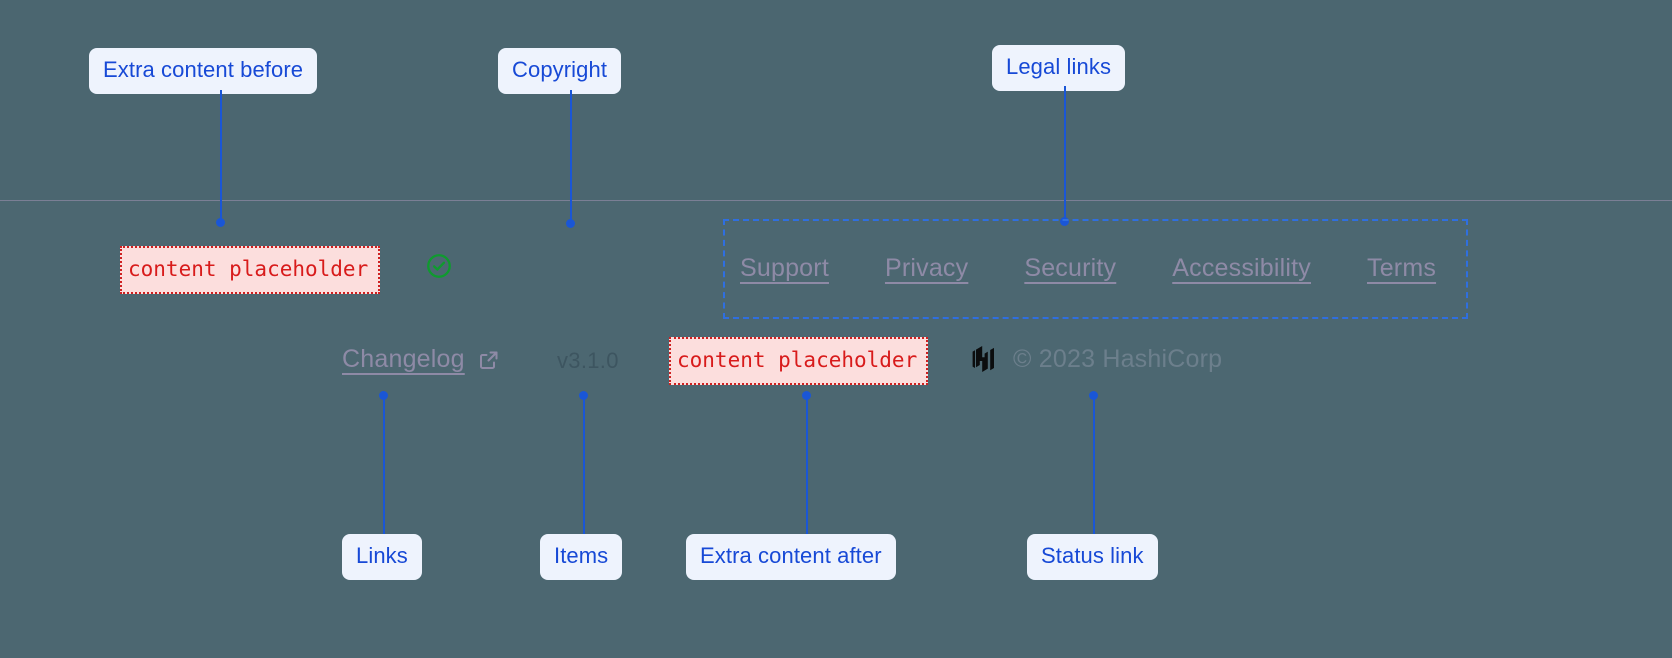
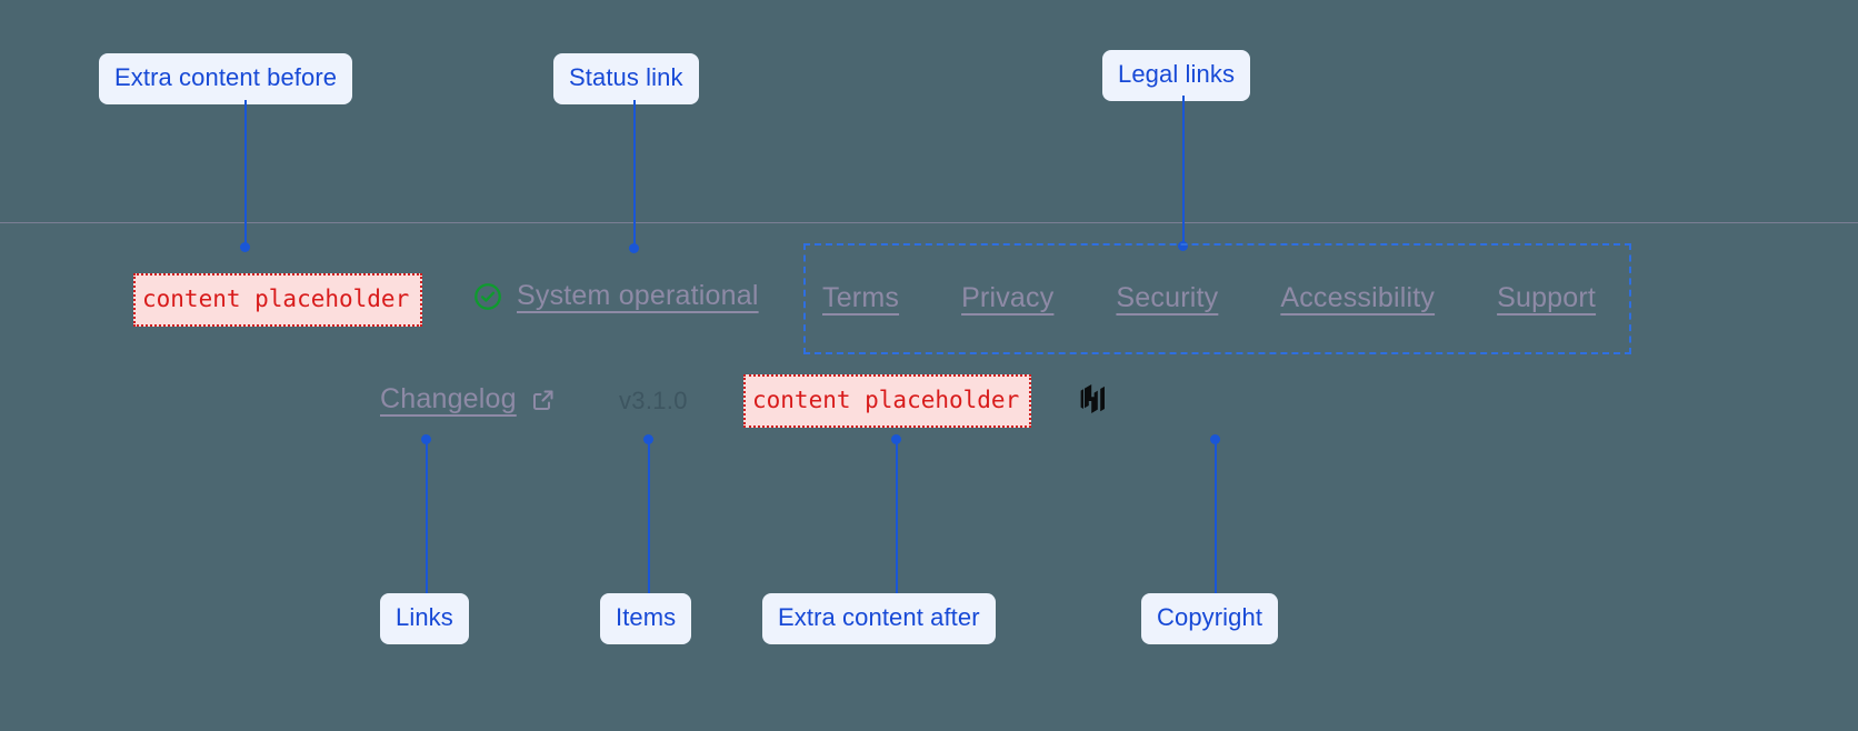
  Extra content before
- Copyright
+ Status link
  Legal links
  Links
  Items
  Extra content after
- Status link
+ Copyright
  content placeholder
+ System operational
- Support
+ Terms
  Privacy
  Security
  Accessibility
- Terms
+ Support
  Changelog
  content placeholder
- © 2023 HashiCorp
